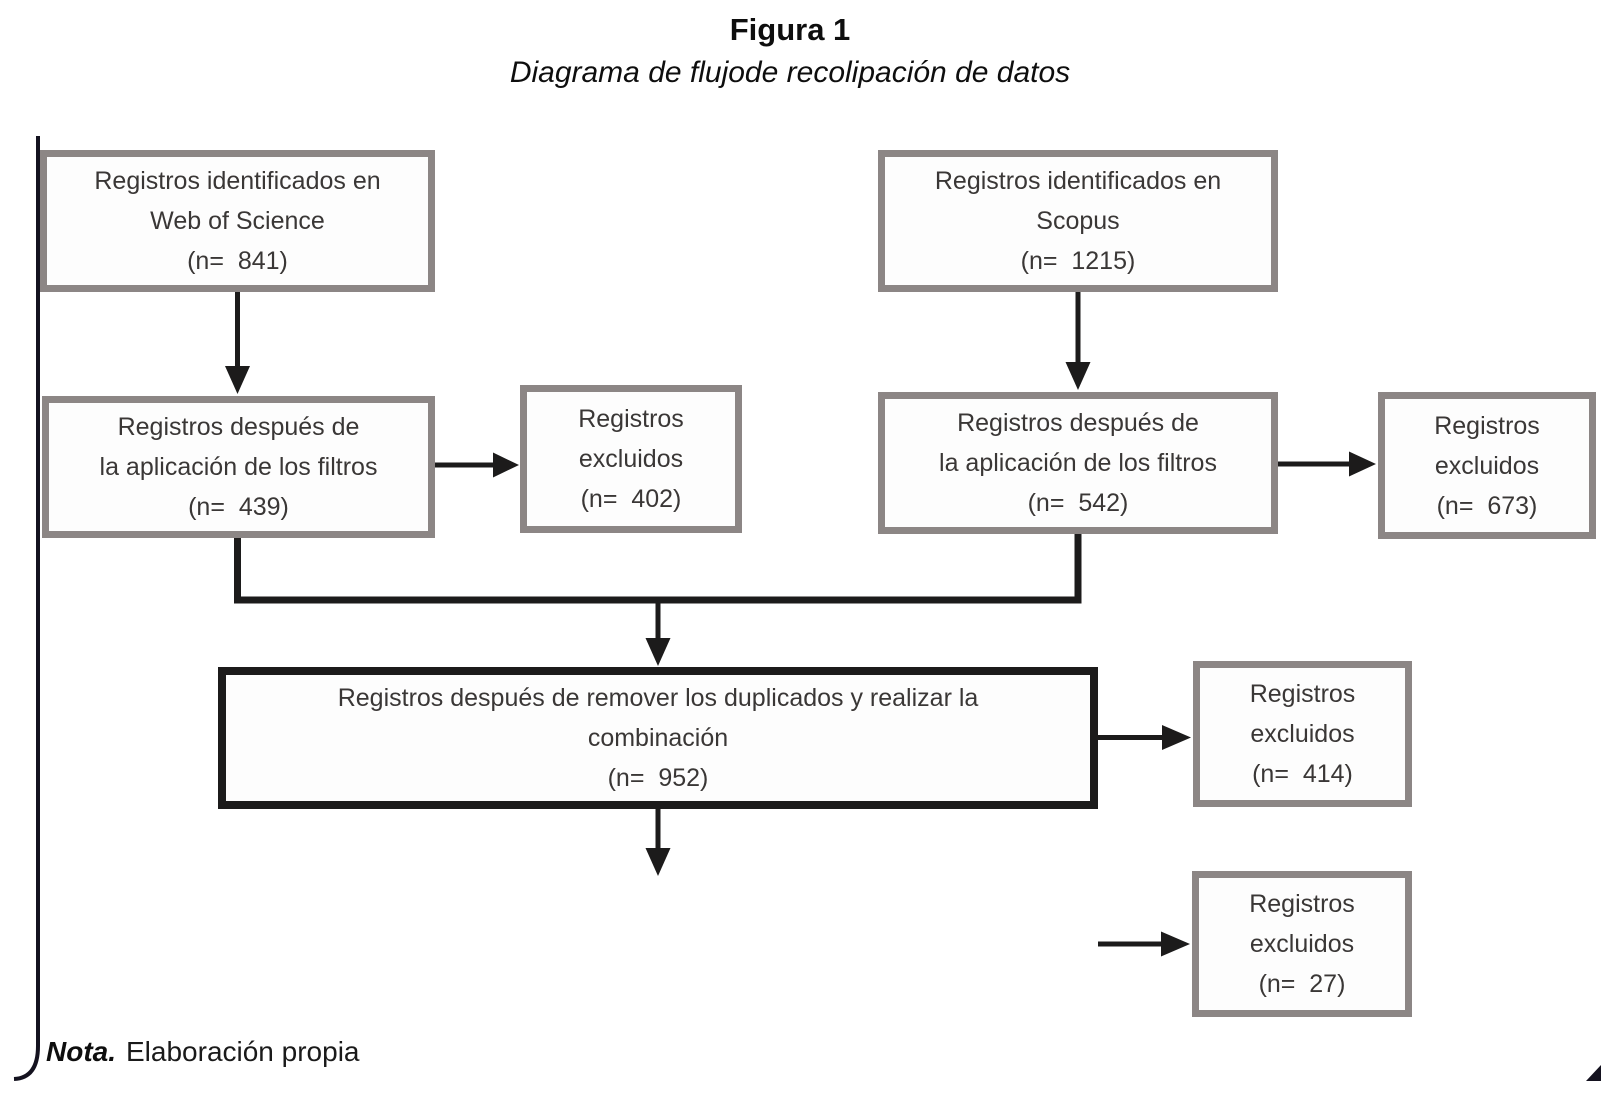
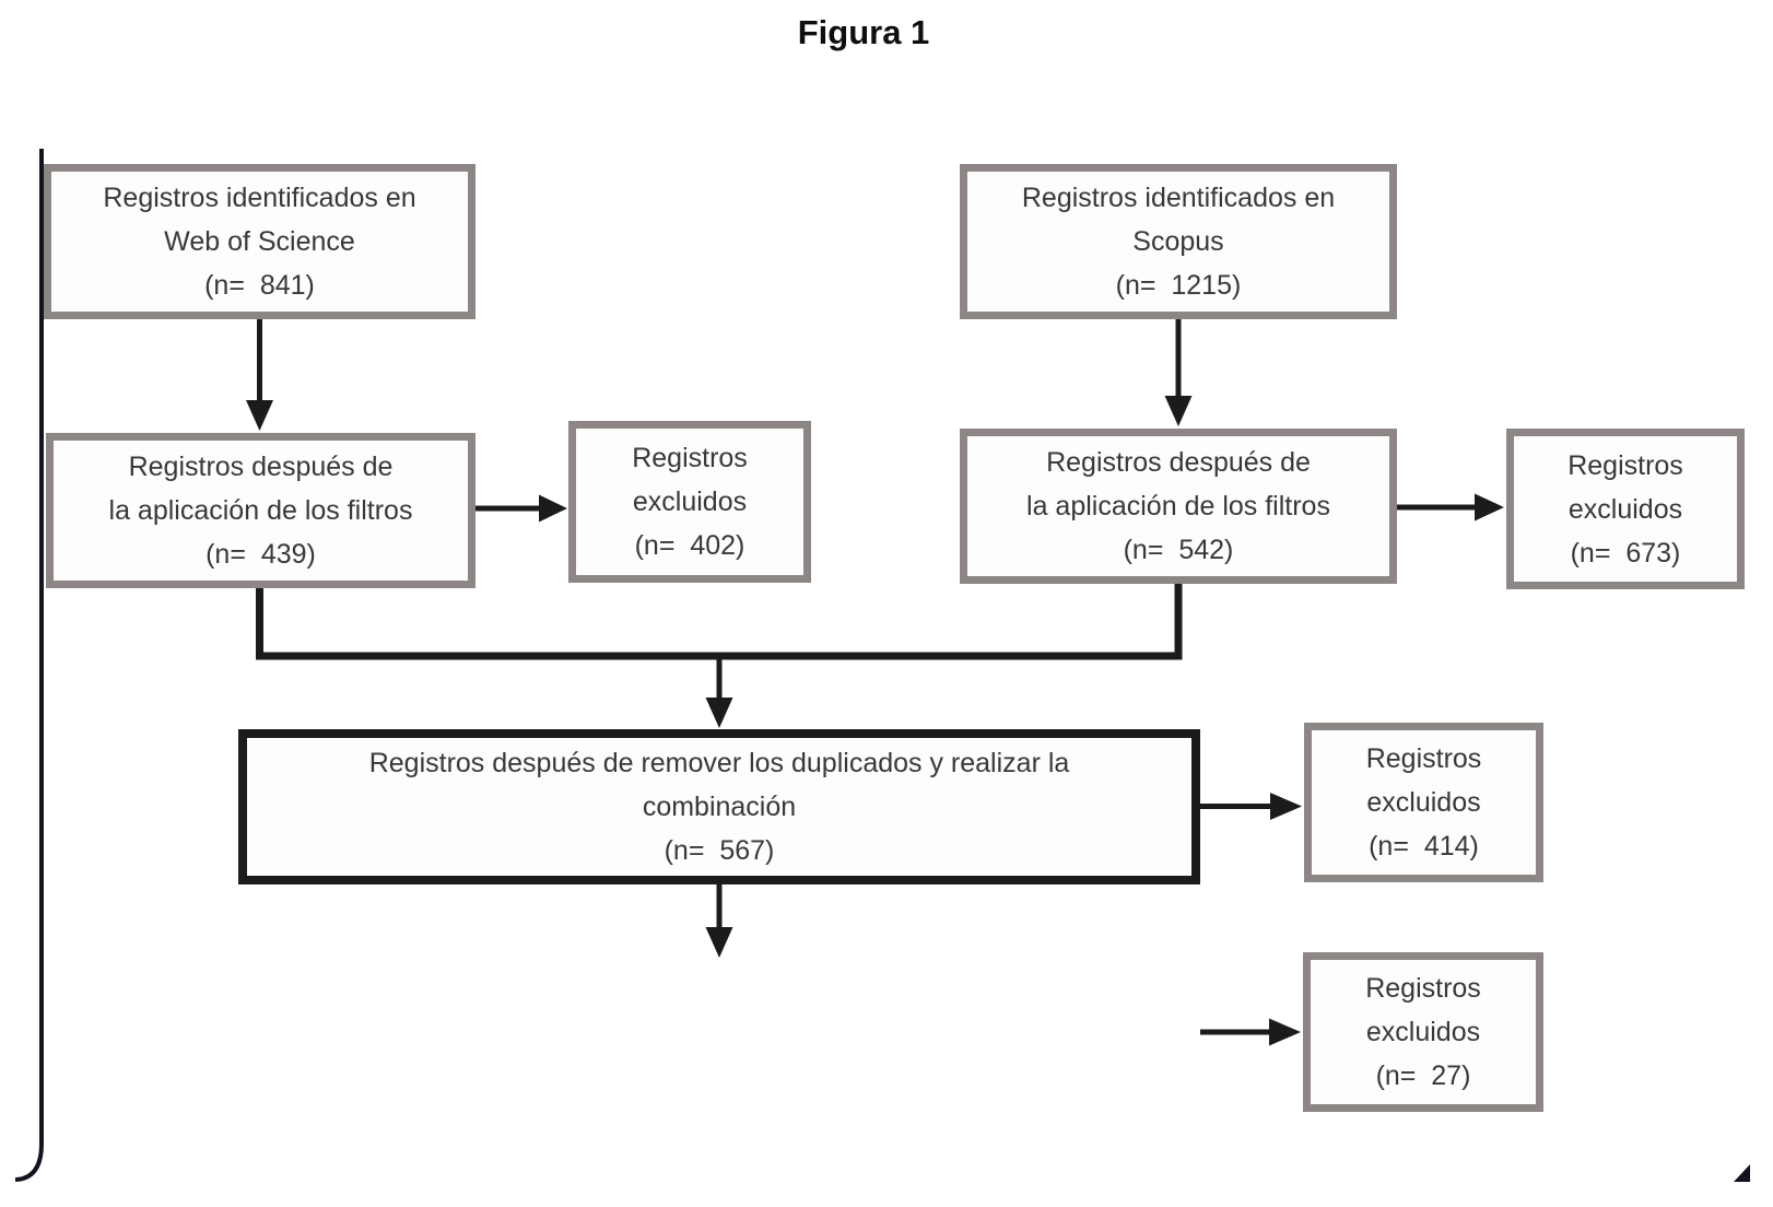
  Figura 1
- Diagrama de flujode recolipación de datos
  Registros identificados en
  Web of Science
  (n= 841)
  Registros identificados en
  Scopus
  (n= 1215)
  Registros después de
  la aplicación de los filtros
  (n= 439)
  Registros
  excluidos
  (n= 402)
  Registros después de
  la aplicación de los filtros
  (n= 542)
  Registros
  excluidos
  (n= 673)
  Registros después de remover los duplicados y realizar la
  combinación
- (n= 952)
+ (n= 567)
  Registros
  excluidos
  (n= 414)
  Registros
  excluidos
  (n= 27)
- Nota. Elaboración propia
